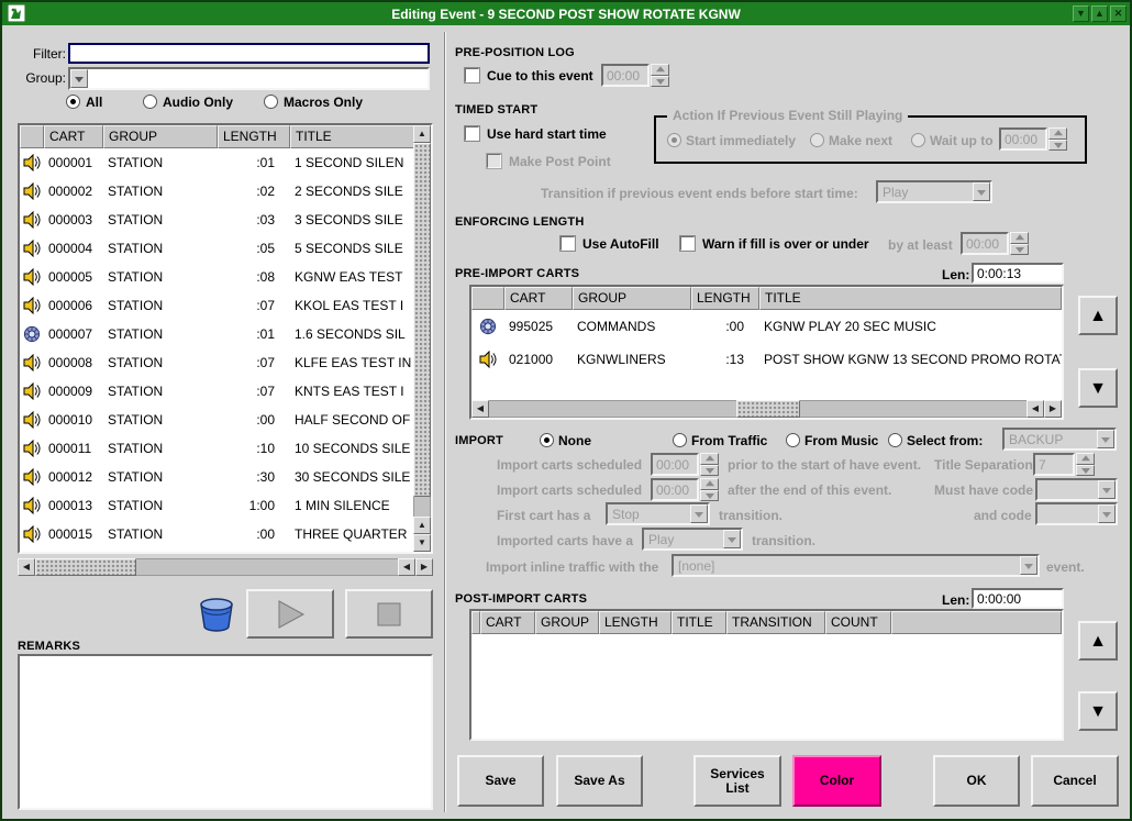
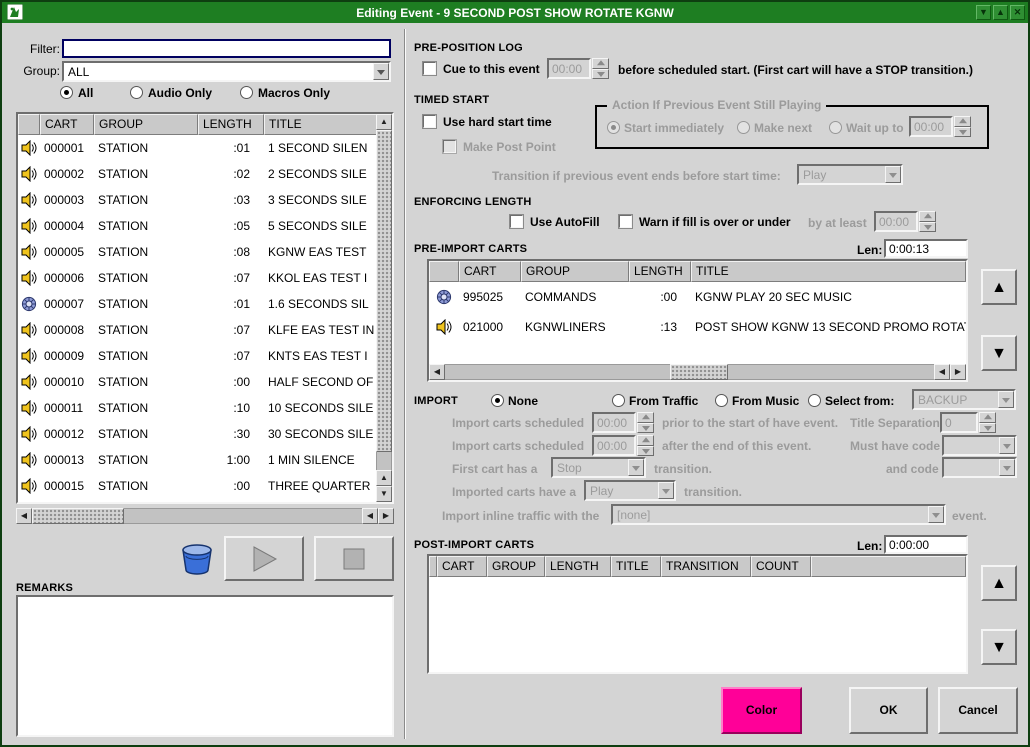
  Editing Event - 9 SECOND POST SHOW ROTATE KGNW
  ▼
  ▲
  ✕
  Filter:
  Group:
+ ALL
  All
  Audio Only
  Macros Only
  CART
  GROUP
  LENGTH
  TITLE
  000001
  STATION
  :01
  1 SECOND SILEN
  000002
  STATION
  :02
  2 SECONDS SILE
  000003
  STATION
  :03
  3 SECONDS SILE
  000004
  STATION
  :05
  5 SECONDS SILE
  000005
  STATION
  :08
  KGNW EAS TEST
  000006
  STATION
  :07
  KKOL EAS TEST I
  000007
  STATION
  :01
  1.6 SECONDS SIL
  000008
  STATION
  :07
  KLFE EAS TEST IN
  000009
  STATION
  :07
  KNTS EAS TEST I
  000010
  STATION
  :00
  HALF SECOND OF
  000011
  STATION
  :10
  10 SECONDS SILE
  000012
  STATION
  :30
  30 SECONDS SILE
  000013
  STATION
  1:00
  1 MIN SILENCE
  000015
  STATION
  :00
  THREE QUARTER
  ▲
  ▲
  ▼
  ◀
  ◀
  ▶
  REMARKS
  PRE-POSITION LOG
  Cue to this event
  00:00
+ before scheduled start. (First cart will have a STOP transition.)
  TIMED START
  Use hard start time
  Action If Previous Event Still Playing
  Start immediately
  Make next
  Wait up to
  00:00
  Make Post Point
  Transition if previous event ends before start time:
  Play
  ENFORCING LENGTH
  Use AutoFill
  Warn if fill is over or under
  by at least
  00:00
  PRE-IMPORT CARTS
  Len:
  0:00:13
  CART
  GROUP
  LENGTH
  TITLE
  995025
  COMMANDS
  :00
  KGNW PLAY 20 SEC MUSIC
  021000
  KGNWLINERS
  :13
  POST SHOW KGNW 13 SECOND PROMO ROTA
  ◀
  ◀
  ▶
  ▲
  ▼
  IMPORT
  None
  From Traffic
  From Music
  Select from:
  BACKUP
  Import carts scheduled
  00:00
  prior to the start of have event.
  Title Separation
- 7
+ 0
  Import carts scheduled
  00:00
  after the end of this event.
  Must have code
  First cart has a
  Stop
  transition.
  and code
  Imported carts have a
  Play
  transition.
  Import inline traffic with the
  [none]
  event.
  POST-IMPORT CARTS
  Len:
  0:00:00
  CART
  GROUP
  LENGTH
  TITLE
  TRANSITION
  COUNT
  ▲
  ▼
- Save
- Save As
- Services
- List
  Color
  OK
  Cancel
